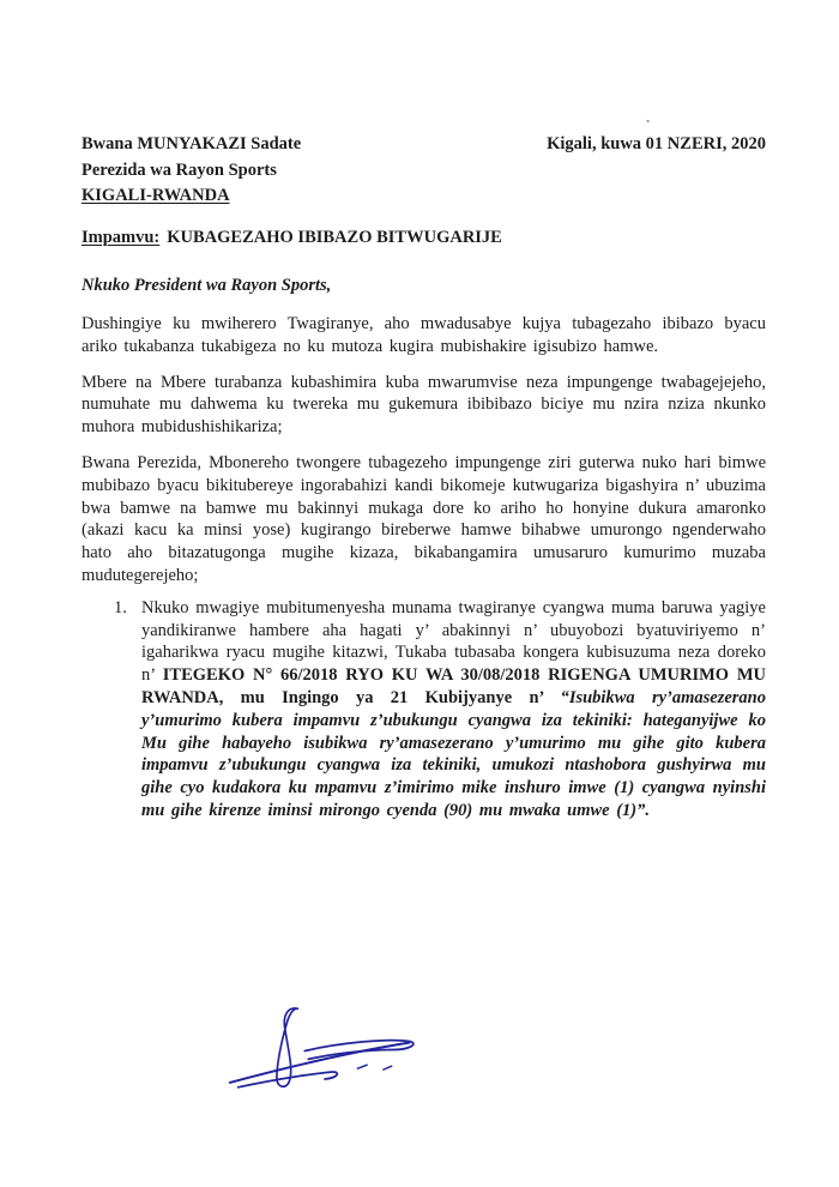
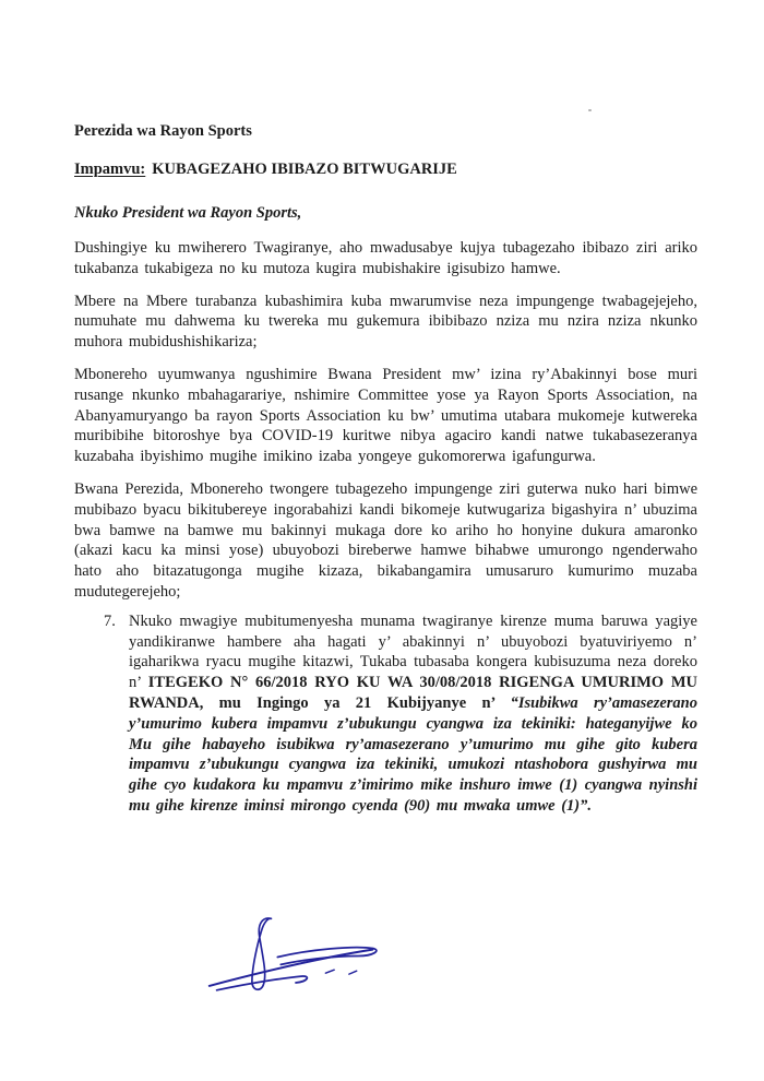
- Bwana MUNYAKAZI Sadate
  Perezida wa Rayon Sports
- KIGALI-RWANDA
- Kigali, kuwa 01 NZERI, 2020
  Impamvu: KUBAGEZAHO IBIBAZO BITWUGARIJE
  Nkuko President wa Rayon Sports,
- Dushingiye ku mwiherero Twagiranye, aho mwadusabye kujya tubagezaho ibibazo byacu ariko tukabanza tukabigeza no ku mutoza kugira mubishakire igisubizo hamwe.
+ Dushingiye ku mwiherero Twagiranye, aho mwadusabye kujya tubagezaho ibibazo ziri ariko tukabanza tukabigeza no ku mutoza kugira mubishakire igisubizo hamwe.
- Mbere na Mbere turabanza kubashimira kuba mwarumvise neza impungenge twabagejejeho, numuhate mu dahwema ku twereka mu gukemura ibibibazo biciye mu nzira nziza nkunko muhora mubidushishikariza;
+ Mbere na Mbere turabanza kubashimira kuba mwarumvise neza impungenge twabagejejeho, numuhate mu dahwema ku twereka mu gukemura ibibibazo nziza mu nzira nziza nkunko muhora mubidushishikariza;
+ Mbonereho uyumwanya ngushimire Bwana President mw’ izina ry’Abakinnyi bose muri rusange nkunko mbahagarariye, nshimire Committee yose ya Rayon Sports Association, na Abanyamuryango ba rayon Sports Association ku bw’ umutima utabara mukomeje kutwereka muribibihe bitoroshye bya COVID-19 kuritwe nibya agaciro kandi natwe tukabasezeranya kuzabaha ibyishimo mugihe imikino izaba yongeye gukomorerwa igafungurwa.
- Bwana Perezida, Mbonereho twongere tubagezeho impungenge ziri guterwa nuko hari bimwe mubibazo byacu bikitubereye ingorabahizi kandi bikomeje kutwugariza bigashyira n’ ubuzima bwa bamwe na bamwe mu bakinnyi mukaga dore ko ariho ho honyine dukura amaronko (akazi kacu ka minsi yose) kugirango bireberwe hamwe bihabwe umurongo ngenderwaho hato aho bitazatugonga mugihe kizaza, bikabangamira umusaruro kumurimo muzaba mudutegerejeho;
+ Bwana Perezida, Mbonereho twongere tubagezeho impungenge ziri guterwa nuko hari bimwe mubibazo byacu bikitubereye ingorabahizi kandi bikomeje kutwugariza bigashyira n’ ubuzima bwa bamwe na bamwe mu bakinnyi mukaga dore ko ariho ho honyine dukura amaronko (akazi kacu ka minsi yose) ubuyobozi bireberwe hamwe bihabwe umurongo ngenderwaho hato aho bitazatugonga mugihe kizaza, bikabangamira umusaruro kumurimo muzaba mudutegerejeho;
- 1.
+ 7.
- Nkuko mwagiye mubitumenyesha munama twagiranye cyangwa muma baruwa yagiye yandikiranwe hambere aha hagati y’ abakinnyi n’ ubuyobozi byatuviriyemo n’ igaharikwa ryacu mugihe kitazwi, Tukaba tubasaba kongera kubisuzuma neza doreko n’ ITEGEKO N° 66/2018 RYO KU WA 30/08/2018 RIGENGA UMURIMO MU RWANDA, mu Ingingo ya 21 Kubijyanye n’ “Isubikwa ry’amasezerano y’umurimo kubera impamvu z’ubukungu cyangwa iza tekiniki: hateganyijwe ko Mu gihe habayeho isubikwa ry’amasezerano y’umurimo mu gihe gito kubera impamvu z’ubukungu cyangwa iza tekiniki, umukozi ntashobora gushyirwa mu gihe cyo kudakora ku mpamvu z’imirimo mike inshuro imwe (1) cyangwa nyinshi mu gihe kirenze iminsi mirongo cyenda (90) mu mwaka umwe (1)”.
+ Nkuko mwagiye mubitumenyesha munama twagiranye kirenze muma baruwa yagiye yandikiranwe hambere aha hagati y’ abakinnyi n’ ubuyobozi byatuviriyemo n’ igaharikwa ryacu mugihe kitazwi, Tukaba tubasaba kongera kubisuzuma neza doreko n’ ITEGEKO N° 66/2018 RYO KU WA 30/08/2018 RIGENGA UMURIMO MU RWANDA, mu Ingingo ya 21 Kubijyanye n’ “Isubikwa ry’amasezerano y’umurimo kubera impamvu z’ubukungu cyangwa iza tekiniki: hateganyijwe ko Mu gihe habayeho isubikwa ry’amasezerano y’umurimo mu gihe gito kubera impamvu z’ubukungu cyangwa iza tekiniki, umukozi ntashobora gushyirwa mu gihe cyo kudakora ku mpamvu z’imirimo mike inshuro imwe (1) cyangwa nyinshi mu gihe kirenze iminsi mirongo cyenda (90) mu mwaka umwe (1)”.
